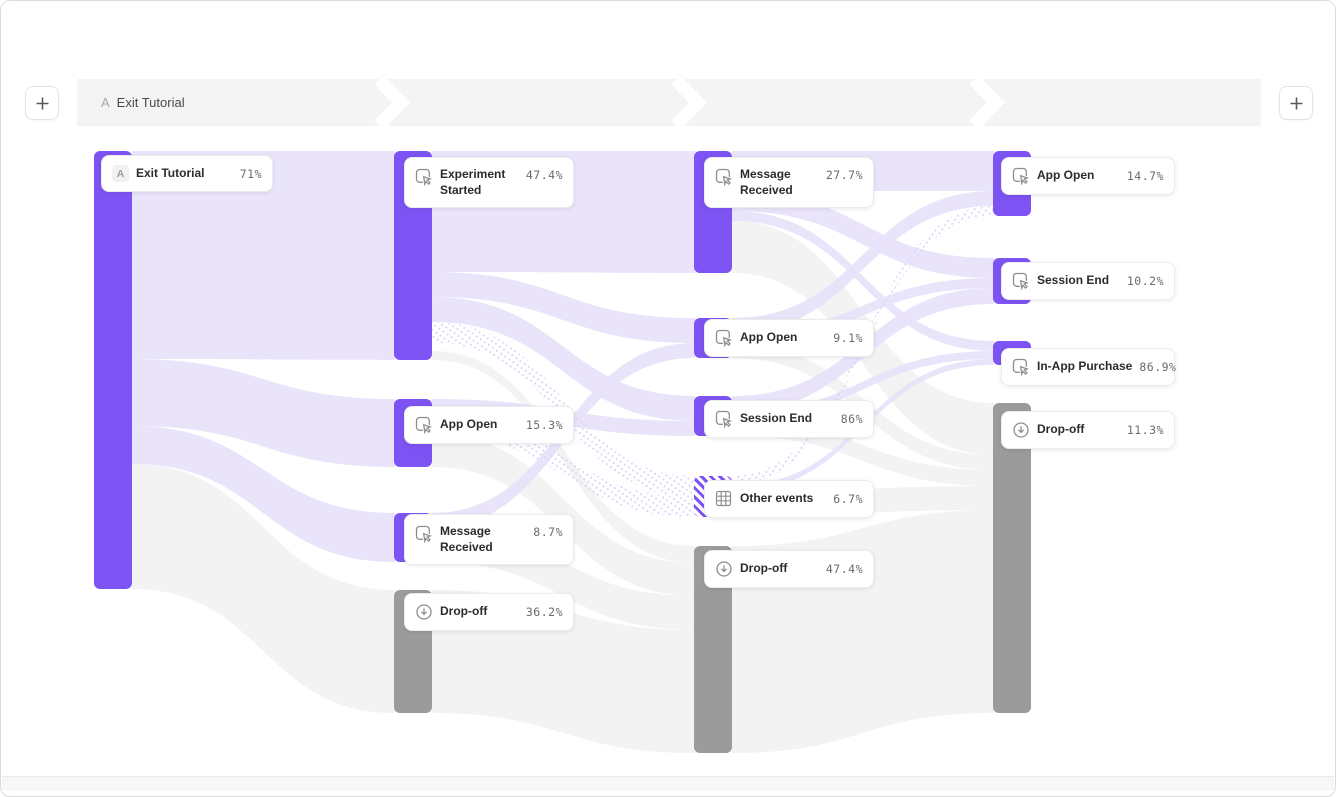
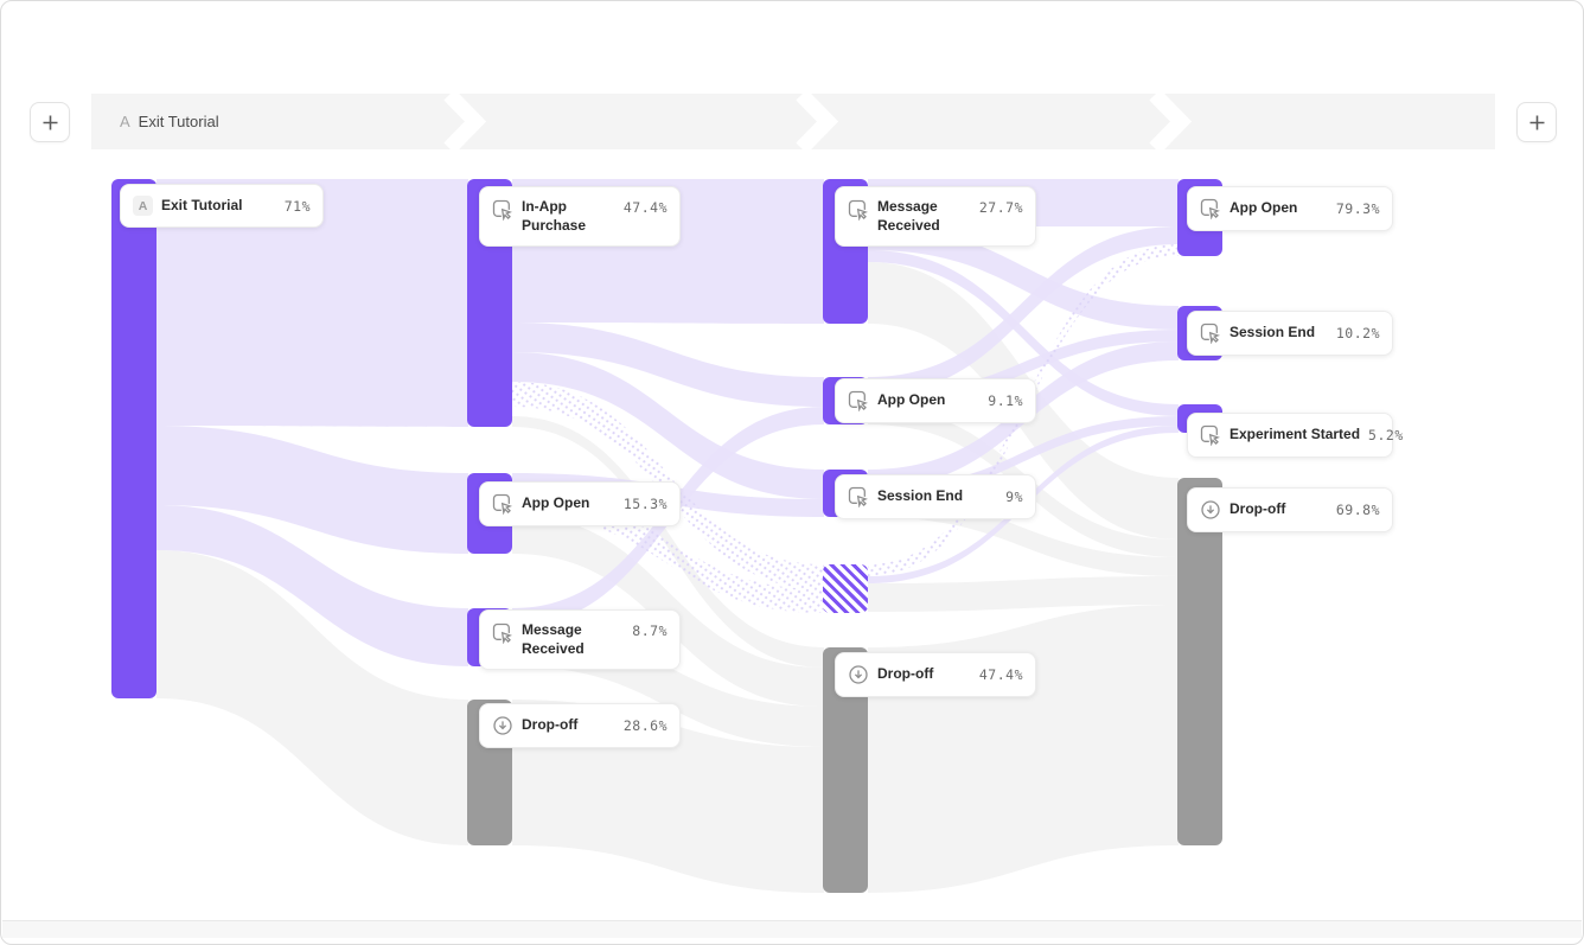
  A
  Exit Tutorial
  A
  Exit Tutorial
  71%
- Experiment Started
+ In-App Purchase
  47.4%
  App Open
  15.3%
  Message Received
  8.7%
  Drop-off
- 36.2%
+ 28.6%
  Message Received
  27.7%
  App Open
  9.1%
  Session End
- 86%
+ 9%
- Other events
- 6.7%
  Drop-off
  47.4%
  App Open
- 14.7%
+ 79.3%
  Session End
  10.2%
- In-App Purchase
+ Experiment Started
- 86.9%
+ 5.2%
  Drop-off
- 11.3%
+ 69.8%
